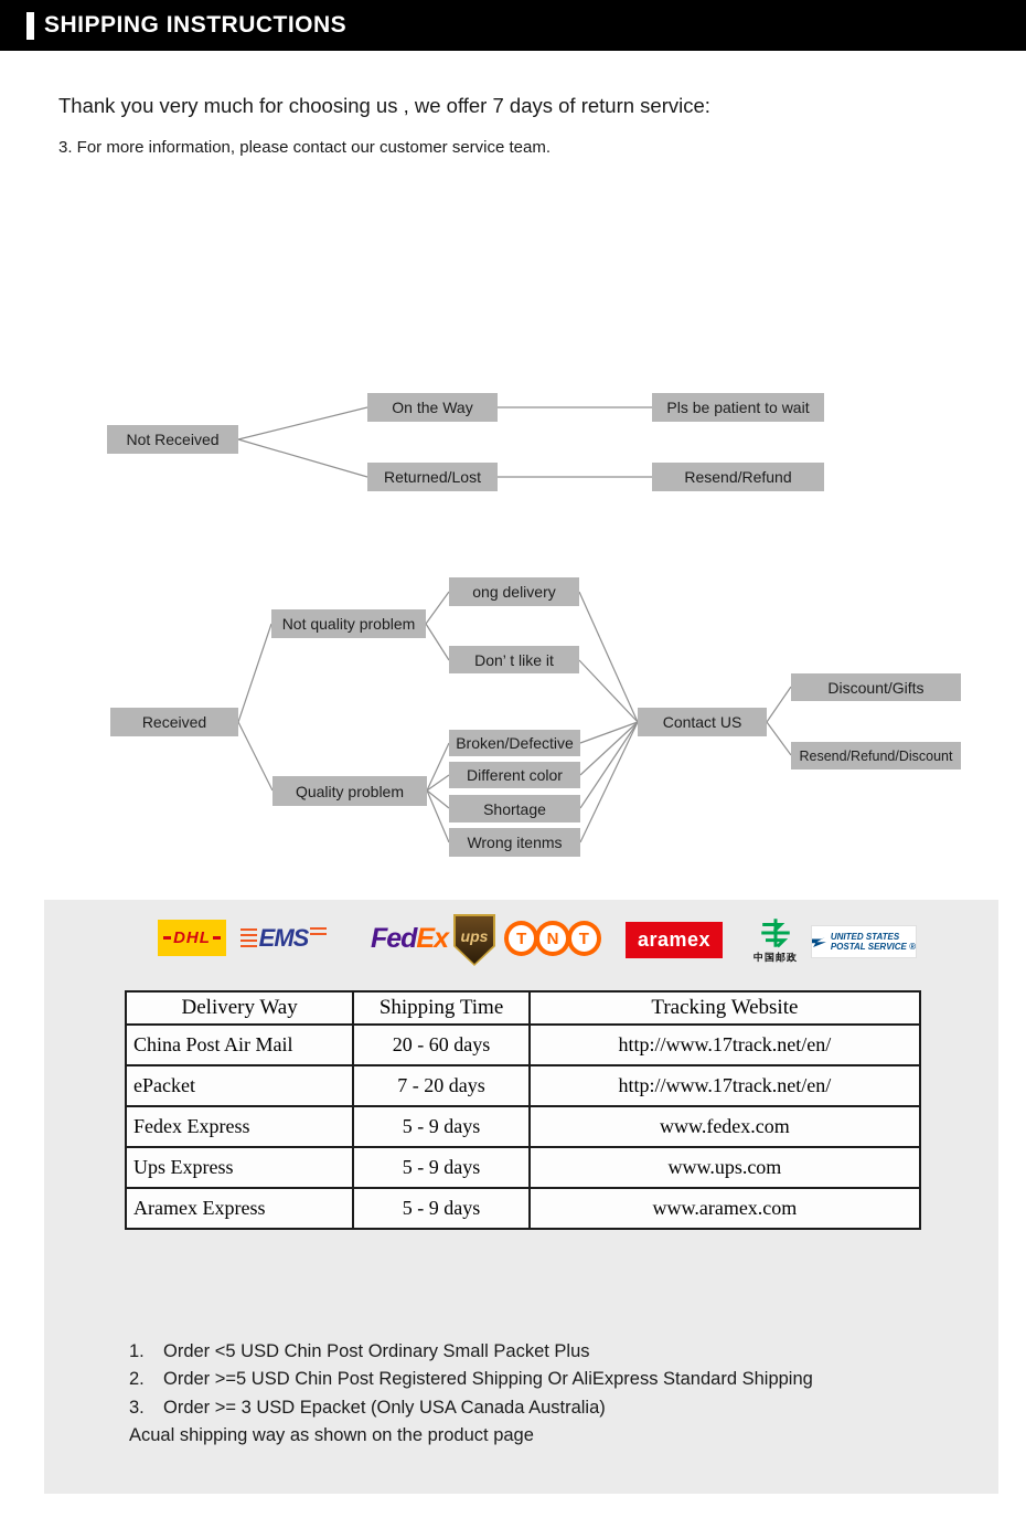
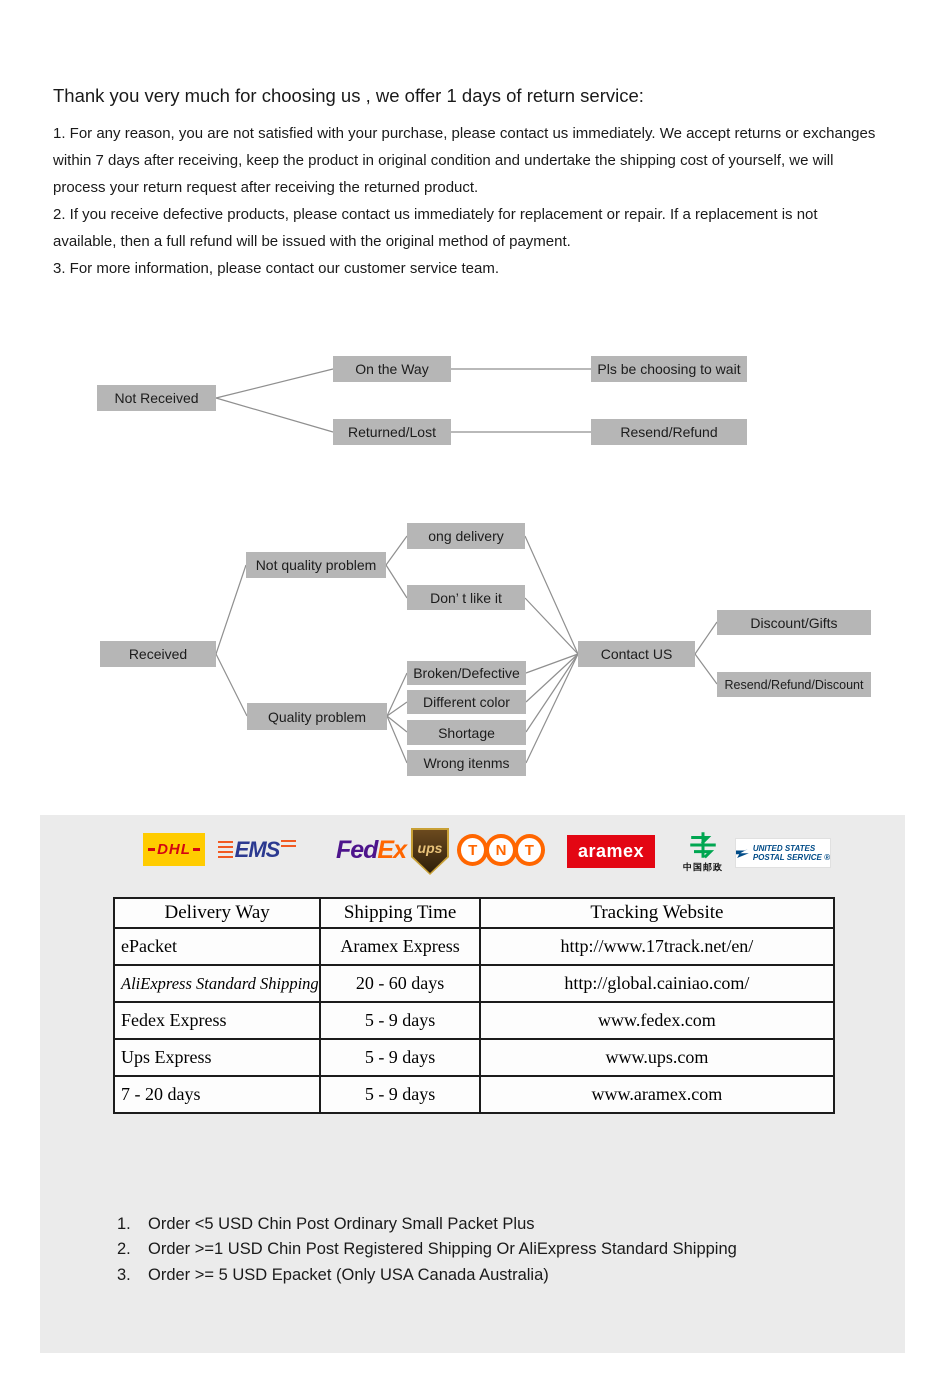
- SHIPPING INSTRUCTIONS
- Thank you very much for choosing us , we offer 7 days of return service:
+ Thank you very much for choosing us , we offer 1 days of return service:
+ 1. For any reason, you are not satisfied with your purchase, please contact us immediately. We accept returns or exchanges within 7 days after receiving, keep the product in original condition and undertake the shipping cost of yourself, we will process your return request after receiving the returned product.
+ 2. If you receive defective products, please contact us immediately for replacement or repair. If a replacement is not available, then a full refund will be issued with the original method of payment.
  3. For more information, please contact our customer service team.
  Not Received
  On the Way
- Pls be patient to wait
+ Pls be choosing to wait
  Returned/Lost
  Resend/Refund
  Received
  Not quality problem
  Quality problem
  ong delivery
  Don’ t like it
  Broken/Defective
  Different color
  Shortage
  Wrong itenms
  Contact US
  Discount/Gifts
  Resend/Refund/Discount
  DHL
  EMS
  Fed
  Ex
  ups
  T
  N
  T
  aramex
  中国邮政
  UNITED STATES
  POSTAL SERVICE ®
  Delivery Way	Shipping Time	Tracking Website
- China Post Air Mail	20 - 60 days	http://www.17track.net/en/
- ePacket	7 - 20 days	http://www.17track.net/en/
+ ePacket	Aramex Express	http://www.17track.net/en/
+ AliExpress Standard Shipping	20 - 60 days	http://global.cainiao.com/
  Fedex Express	5 - 9 days	www.fedex.com
  Ups Express	5 - 9 days	www.ups.com
- Aramex Express	5 - 9 days	www.aramex.com
+ 7 - 20 days	5 - 9 days	www.aramex.com
  1.
  Order <5 USD Chin Post Ordinary Small Packet Plus
  2.
- Order >=5 USD Chin Post Registered Shipping Or AliExpress Standard Shipping
+ Order >=1 USD Chin Post Registered Shipping Or AliExpress Standard Shipping
  3.
- Order >= 3 USD Epacket (Only USA Canada Australia)
+ Order >= 5 USD Epacket (Only USA Canada Australia)
- Acual shipping way as shown on the product page
